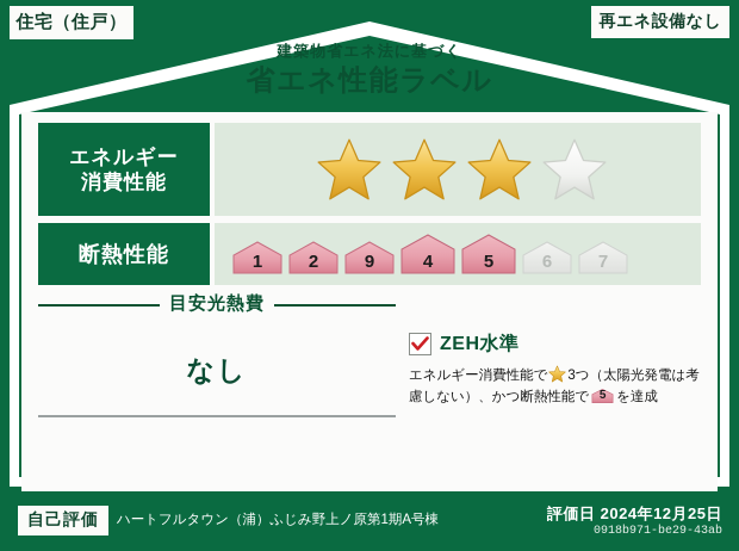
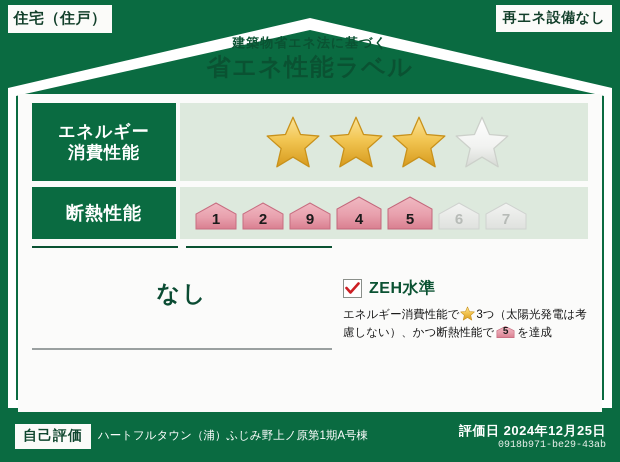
  住宅（住戸）
  再エネ設備なし
  建築物省エネ法に基づく
  省エネ性能ラベル
  エネルギー
  消費性能
  断熱性能
  1
  2
  9
  4
  5
  6
  7
- 目安光熱費
  なし
  ZEH水準
  エネルギー消費性能で 3つ（太陽光発電は考慮しない）、かつ断熱性能で
  5
  を達成
  自己評価
  ハートフルタウン（浦）ふじみ野上ノ原第1期A号棟
  評価日 2024年12月25日
  0918b971-be29-43ab
